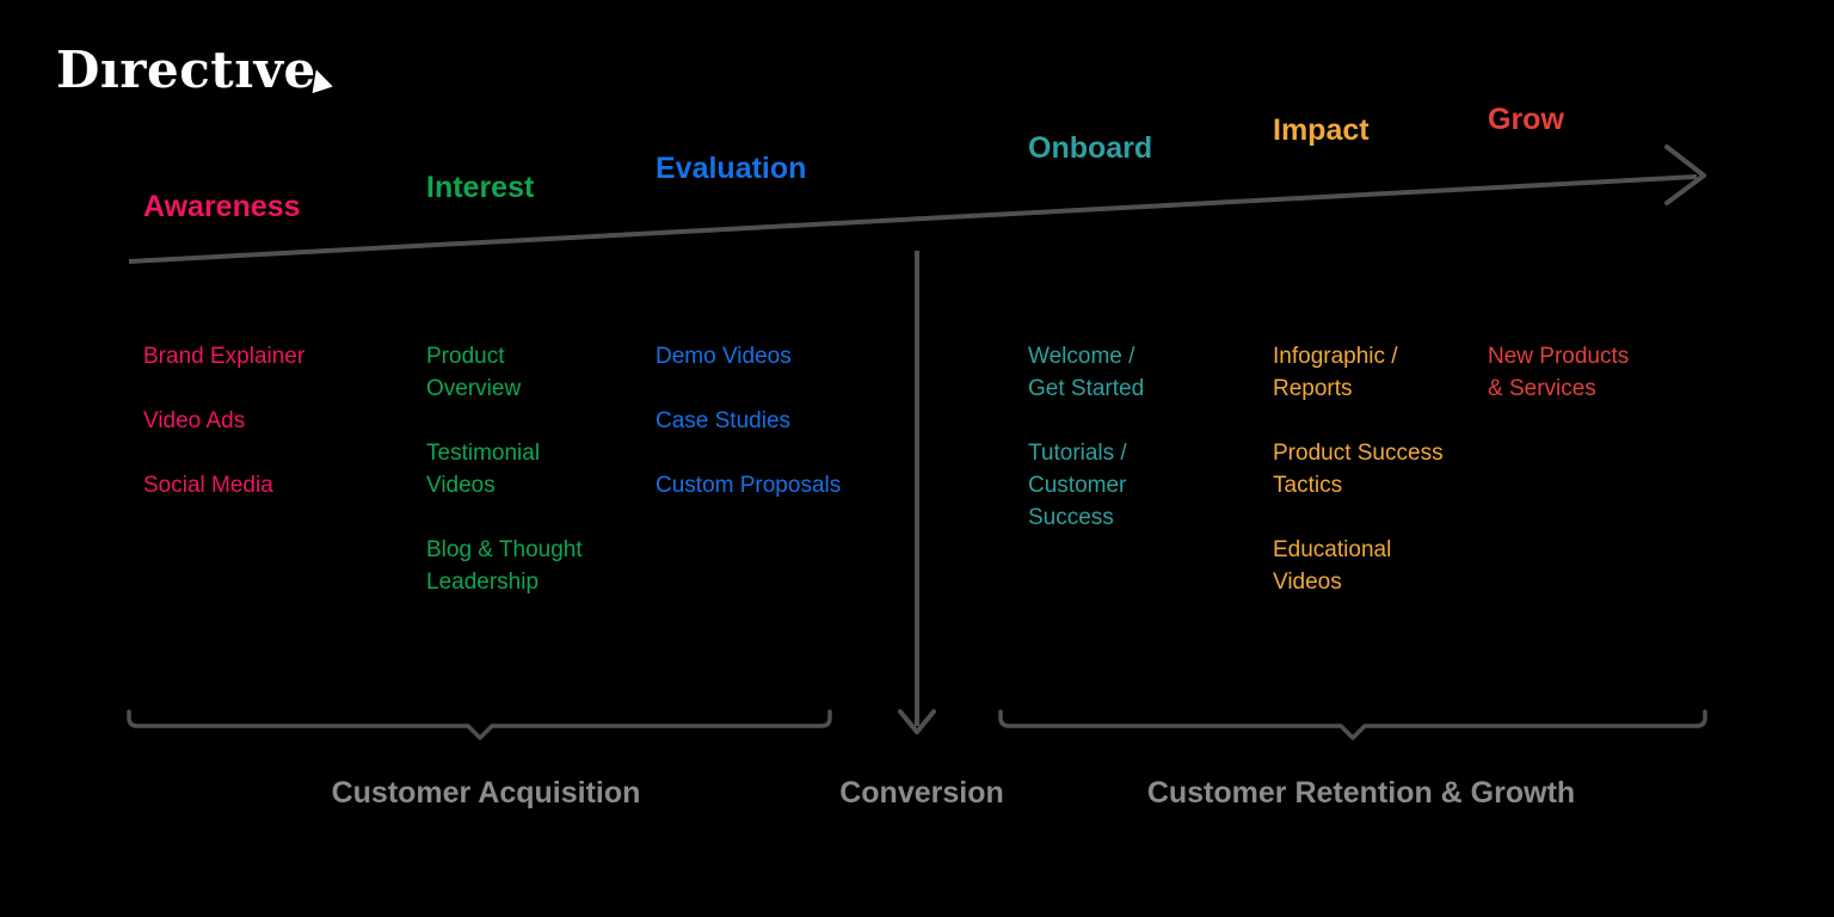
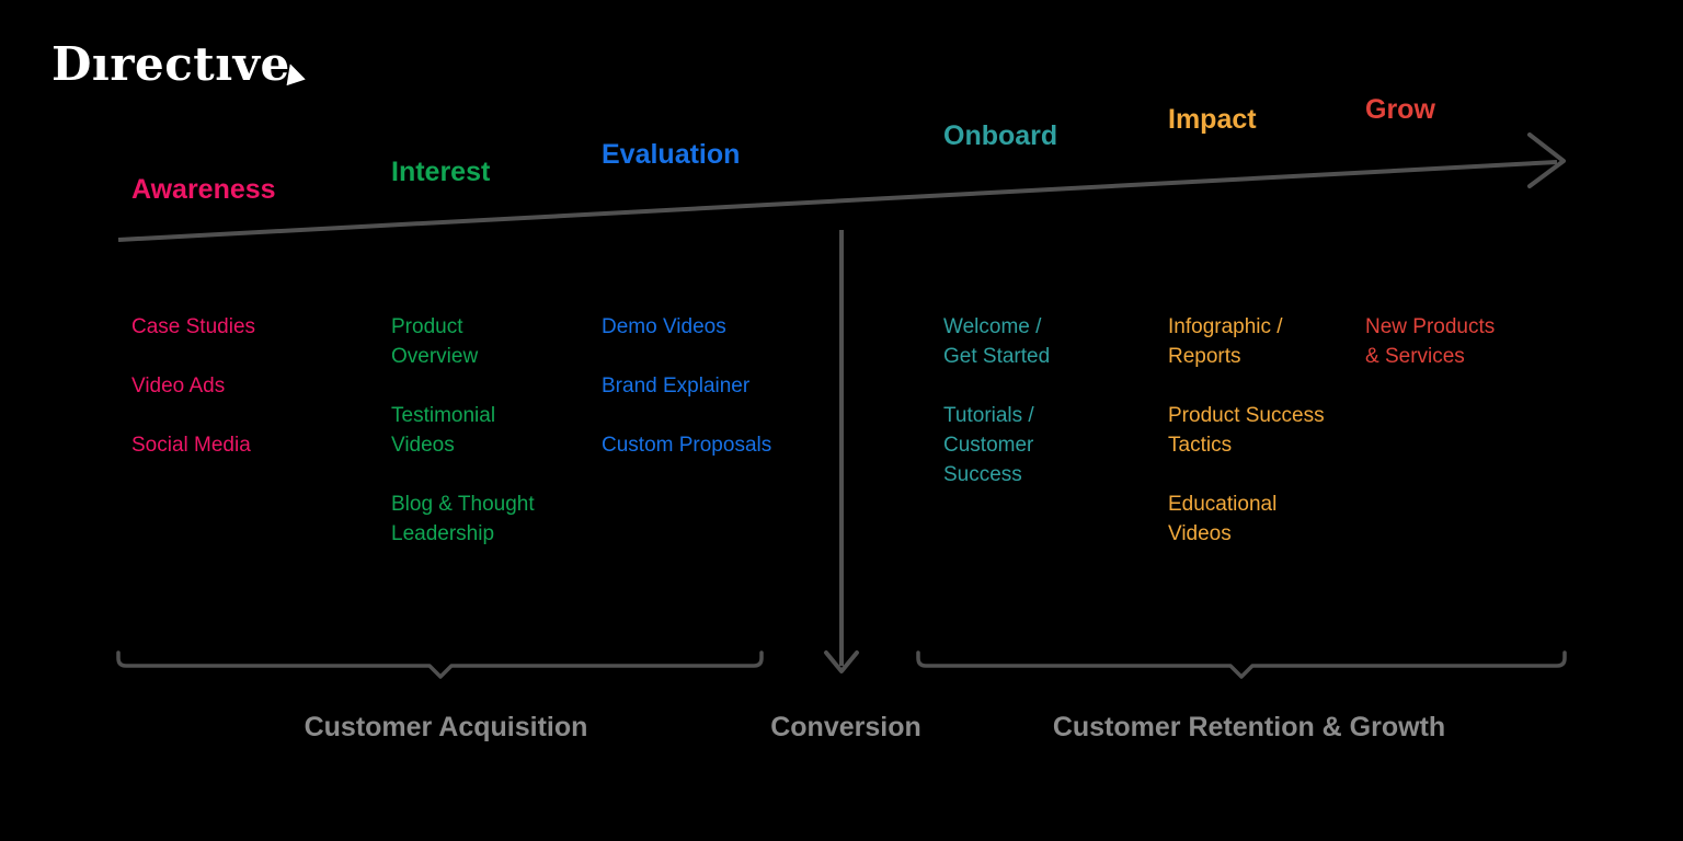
  Dırectıve
  Awareness
- Brand Explainer
+ Case Studies
  Video Ads
  Social Media
  Interest
  Product
  Overview
  Testimonial
  Videos
  Blog & Thought
  Leadership
  Evaluation
  Demo Videos
- Case Studies
+ Brand Explainer
  Custom Proposals
  Onboard
  Welcome /
  Get Started
  Tutorials /
  Customer
  Success
  Impact
  Infographic /
  Reports
  Product Success
  Tactics
  Educational
  Videos
  Grow
  New Products
  & Services
  Customer Acquisition
  Conversion
  Customer Retention & Growth
